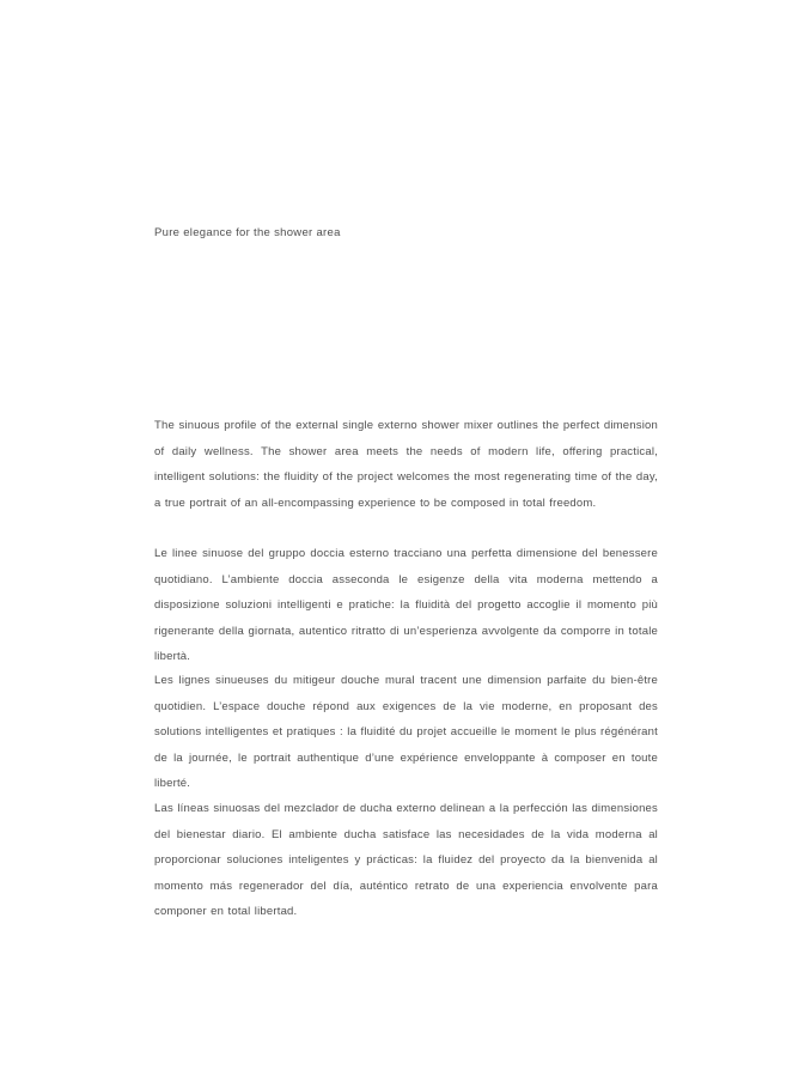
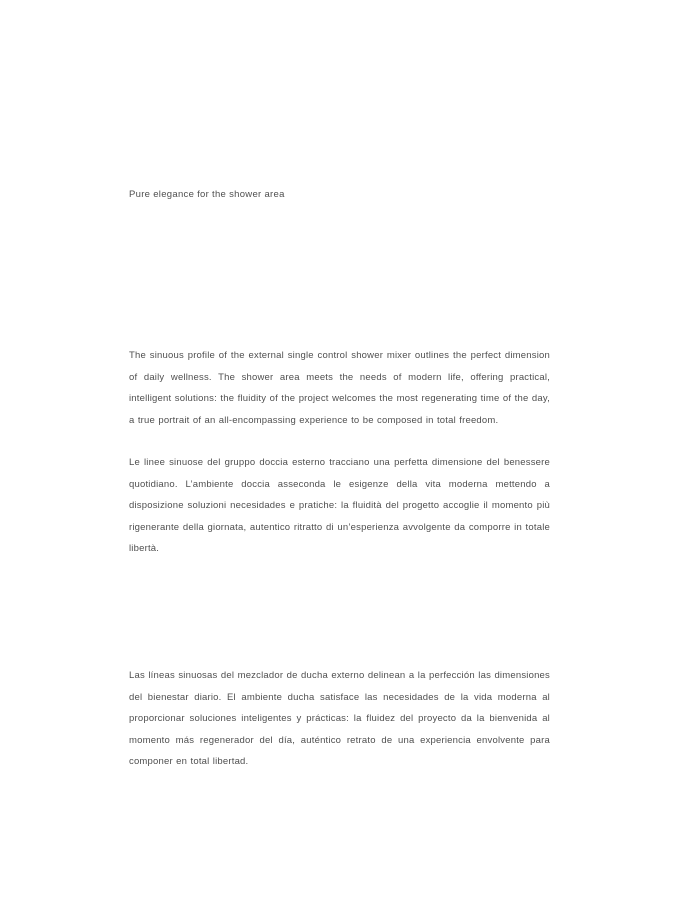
  Pure elegance for the shower area
- The sinuous profile of the external single externo shower mixer outlines the perfect dimension of daily wellness. The shower area meets the needs of modern life, offering practical, intelligent solutions: the fluidity of the project welcomes the most regenerating time of the day, a true portrait of an all-encompassing experience to be composed in total freedom.
+ The sinuous profile of the external single control shower mixer outlines the perfect dimension of daily wellness. The shower area meets the needs of modern life, offering practical, intelligent solutions: the fluidity of the project welcomes the most regenerating time of the day, a true portrait of an all-encompassing experience to be composed in total freedom.
- Le linee sinuose del gruppo doccia esterno tracciano una perfetta dimensione del benessere quotidiano. L’ambiente doccia asseconda le esigenze della vita moderna mettendo a disposizione soluzioni intelligenti e pratiche: la fluidità del progetto accoglie il momento più rigenerante della giornata, autentico ritratto di un’esperienza avvolgente da comporre in totale libertà.
+ Le linee sinuose del gruppo doccia esterno tracciano una perfetta dimensione del benessere quotidiano. L’ambiente doccia asseconda le esigenze della vita moderna mettendo a disposizione soluzioni necesidades e pratiche: la fluidità del progetto accoglie il momento più rigenerante della giornata, autentico ritratto di un’esperienza avvolgente da comporre in totale libertà.
- Les lignes sinueuses du mitigeur douche mural tracent une dimension parfaite du bien-être quotidien. L’espace douche répond aux exigences de la vie moderne, en proposant des solutions intelligentes et pratiques : la fluidité du projet accueille le moment le plus régénérant de la journée, le portrait authentique d’une expérience enveloppante à composer en toute liberté.
  Las líneas sinuosas del mezclador de ducha externo delinean a la perfección las dimensiones del bienestar diario. El ambiente ducha satisface las necesidades de la vida moderna al proporcionar soluciones inteligentes y prácticas: la fluidez del proyecto da la bienvenida al momento más regenerador del día, auténtico retrato de una experiencia envolvente para componer en total libertad.
